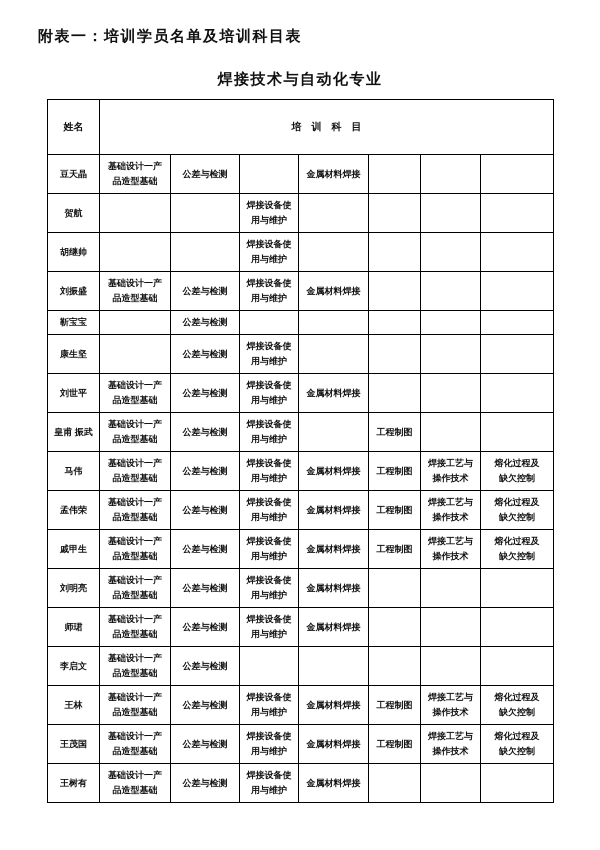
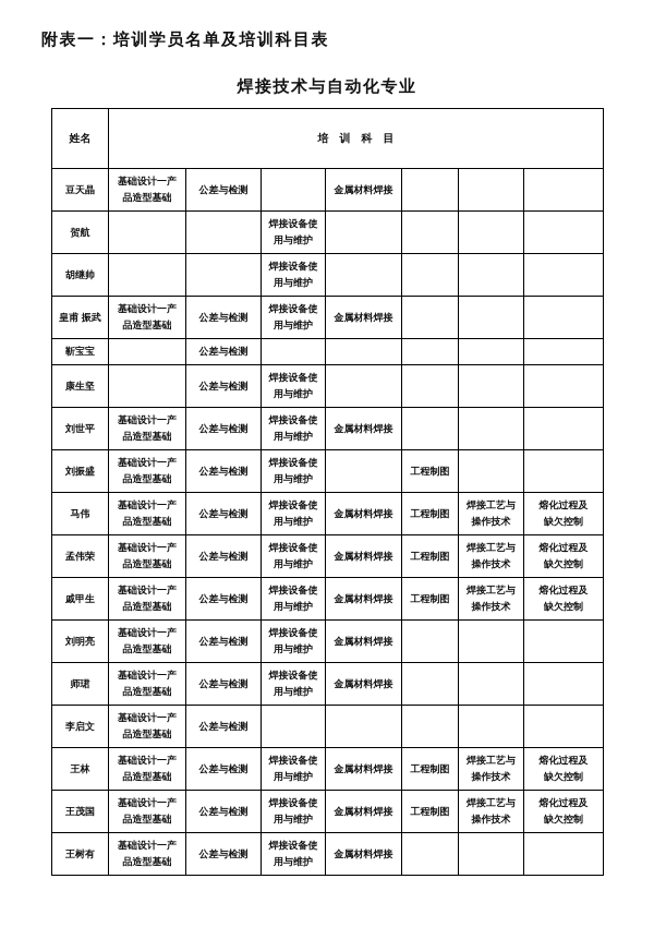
  附表一：培训学员名单及培训科目表
  焊接技术与自动化专业
  姓名	培 训 科 目
  豆天晶	基础设计一产品造型基础	公差与检测		金属材料焊接
  贺航			焊接设备使用与维护
  胡继帅			焊接设备使用与维护
- 刘振盛	基础设计一产品造型基础	公差与检测	焊接设备使用与维护	金属材料焊接
+ 皇甫 振武	基础设计一产品造型基础	公差与检测	焊接设备使用与维护	金属材料焊接
  靳宝宝		公差与检测
  康生坚		公差与检测	焊接设备使用与维护
  刘世平	基础设计一产品造型基础	公差与检测	焊接设备使用与维护	金属材料焊接
- 皇甫 振武	基础设计一产品造型基础	公差与检测	焊接设备使用与维护		工程制图
+ 刘振盛	基础设计一产品造型基础	公差与检测	焊接设备使用与维护		工程制图
  马伟	基础设计一产品造型基础	公差与检测	焊接设备使用与维护	金属材料焊接	工程制图	焊接工艺与操作技术	熔化过程及缺欠控制
  孟伟荣	基础设计一产品造型基础	公差与检测	焊接设备使用与维护	金属材料焊接	工程制图	焊接工艺与操作技术	熔化过程及缺欠控制
  戚甲生	基础设计一产品造型基础	公差与检测	焊接设备使用与维护	金属材料焊接	工程制图	焊接工艺与操作技术	熔化过程及缺欠控制
  刘明亮	基础设计一产品造型基础	公差与检测	焊接设备使用与维护	金属材料焊接
  师珺	基础设计一产品造型基础	公差与检测	焊接设备使用与维护	金属材料焊接
  李启文	基础设计一产品造型基础	公差与检测
  王林	基础设计一产品造型基础	公差与检测	焊接设备使用与维护	金属材料焊接	工程制图	焊接工艺与操作技术	熔化过程及缺欠控制
  王茂国	基础设计一产品造型基础	公差与检测	焊接设备使用与维护	金属材料焊接	工程制图	焊接工艺与操作技术	熔化过程及缺欠控制
  王树有	基础设计一产品造型基础	公差与检测	焊接设备使用与维护	金属材料焊接
